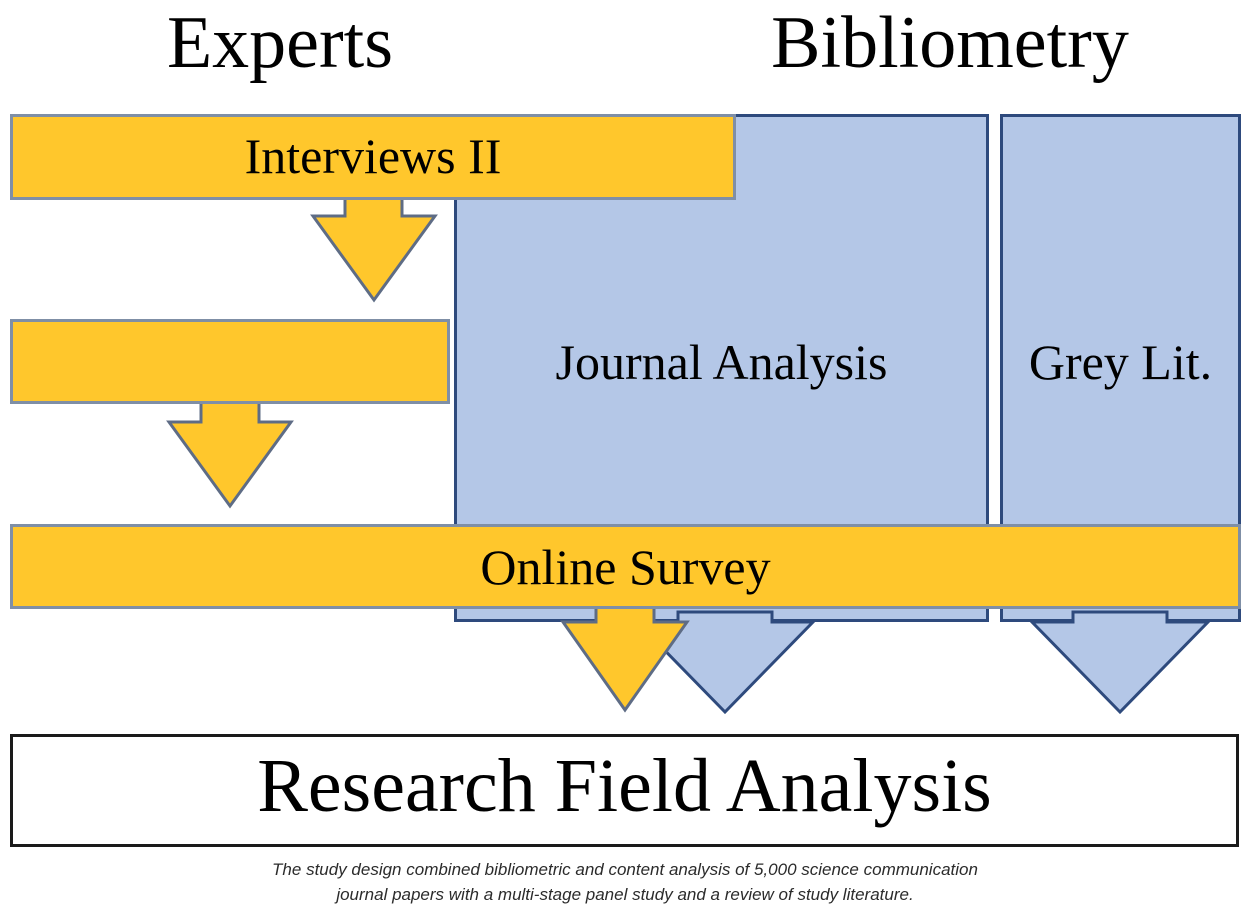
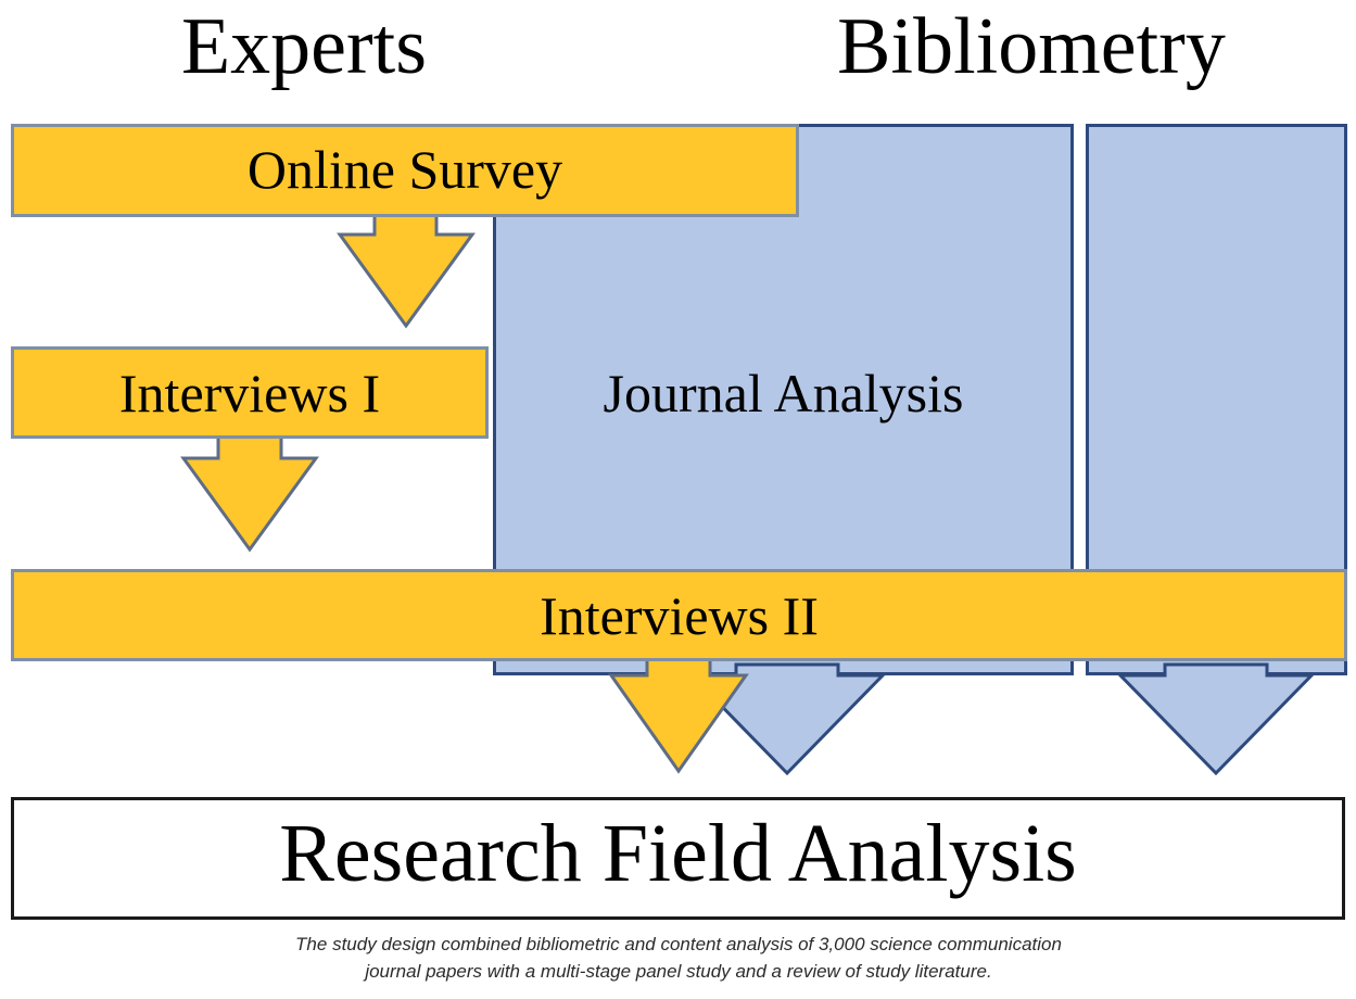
  Experts
  Bibliometry
- Interviews II
+ Online Survey
+ Interviews I
  Journal Analysis
- Grey Lit.
- Online Survey
+ Interviews II
  Research Field Analysis
- The study design combined bibliometric and content analysis of 5,000 science communication
+ The study design combined bibliometric and content analysis of 3,000 science communication
  journal papers with a multi-stage panel study and a review of study literature.
